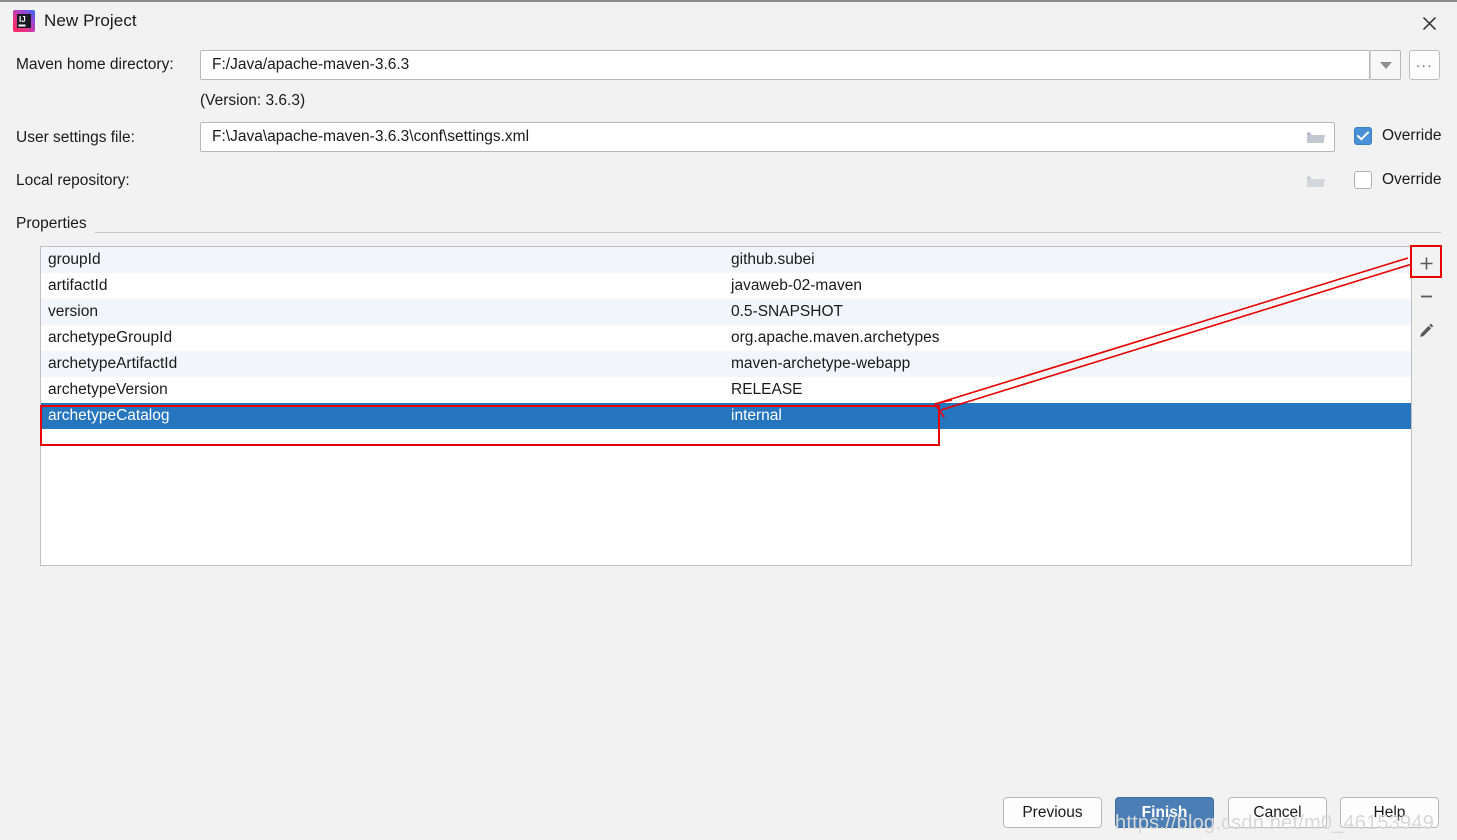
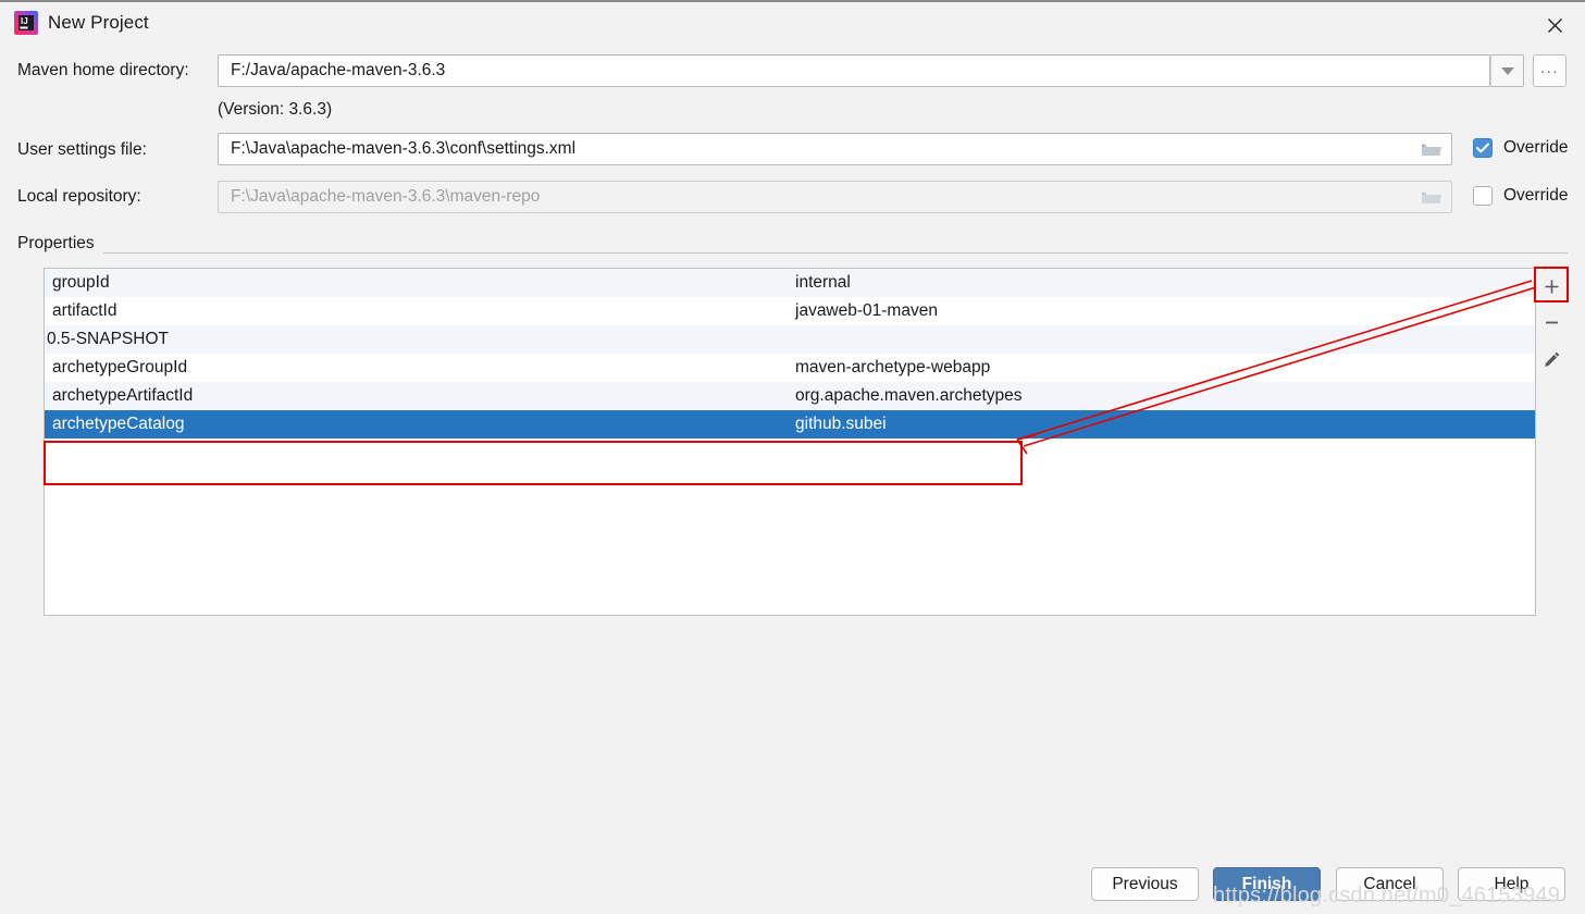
  IJ
  New Project
  Maven home directory:
  F:/Java/apache-maven-3.6.3
  ...
  (Version: 3.6.3)
  User settings file:
  F:\Java\apache-maven-3.6.3\conf\settings.xml
  Override
  Local repository:
+ F:\Java\apache-maven-3.6.3\maven-repo
  Override
  Properties
  groupId
- github.subei
+ internal
  artifactId
- javaweb-02-maven
+ javaweb-01-maven
- version
  0.5-SNAPSHOT
  archetypeGroupId
- org.apache.maven.archetypes
+ maven-archetype-webapp
  archetypeArtifactId
- maven-archetype-webapp
+ org.apache.maven.archetypes
- archetypeVersion
- RELEASE
  archetypeCatalog
- internal
+ github.subei
  Previous
  Finish
  Cancel
  Help
  https://blog.csdn.net/m0_46153949
